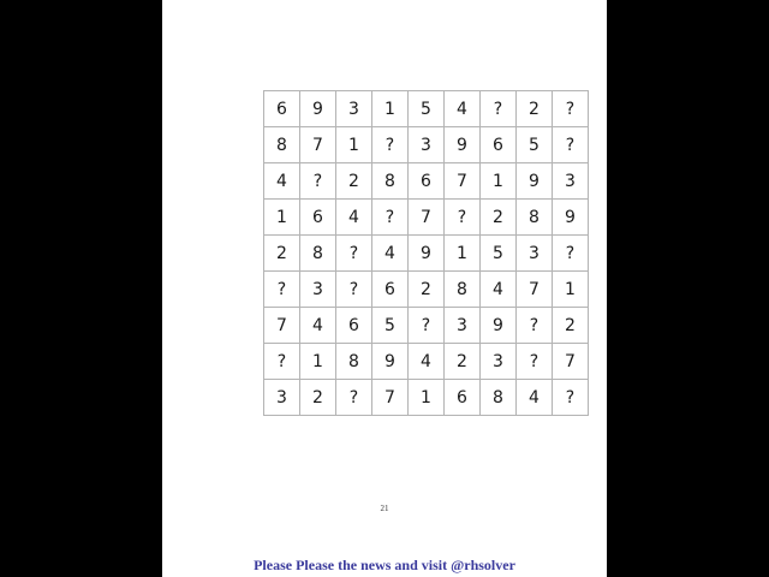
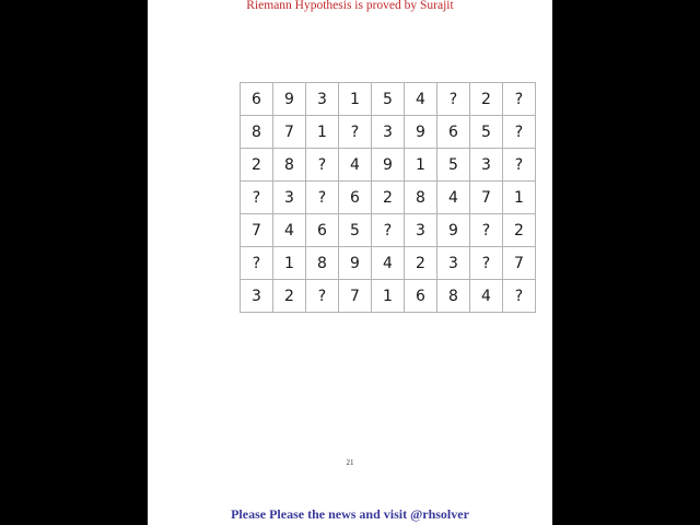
+ Riemann Hypothesis is proved by Surajit
  6	9	3	1	5	4	?	2	?
  8	7	1	?	3	9	6	5	?
- 4	?	2	8	6	7	1	9	3
- 1	6	4	?	7	?	2	8	9
  2	8	?	4	9	1	5	3	?
  ?	3	?	6	2	8	4	7	1
  7	4	6	5	?	3	9	?	2
  ?	1	8	9	4	2	3	?	7
  3	2	?	7	1	6	8	4	?
  21
  Please Please the news and visit @rhsolver
